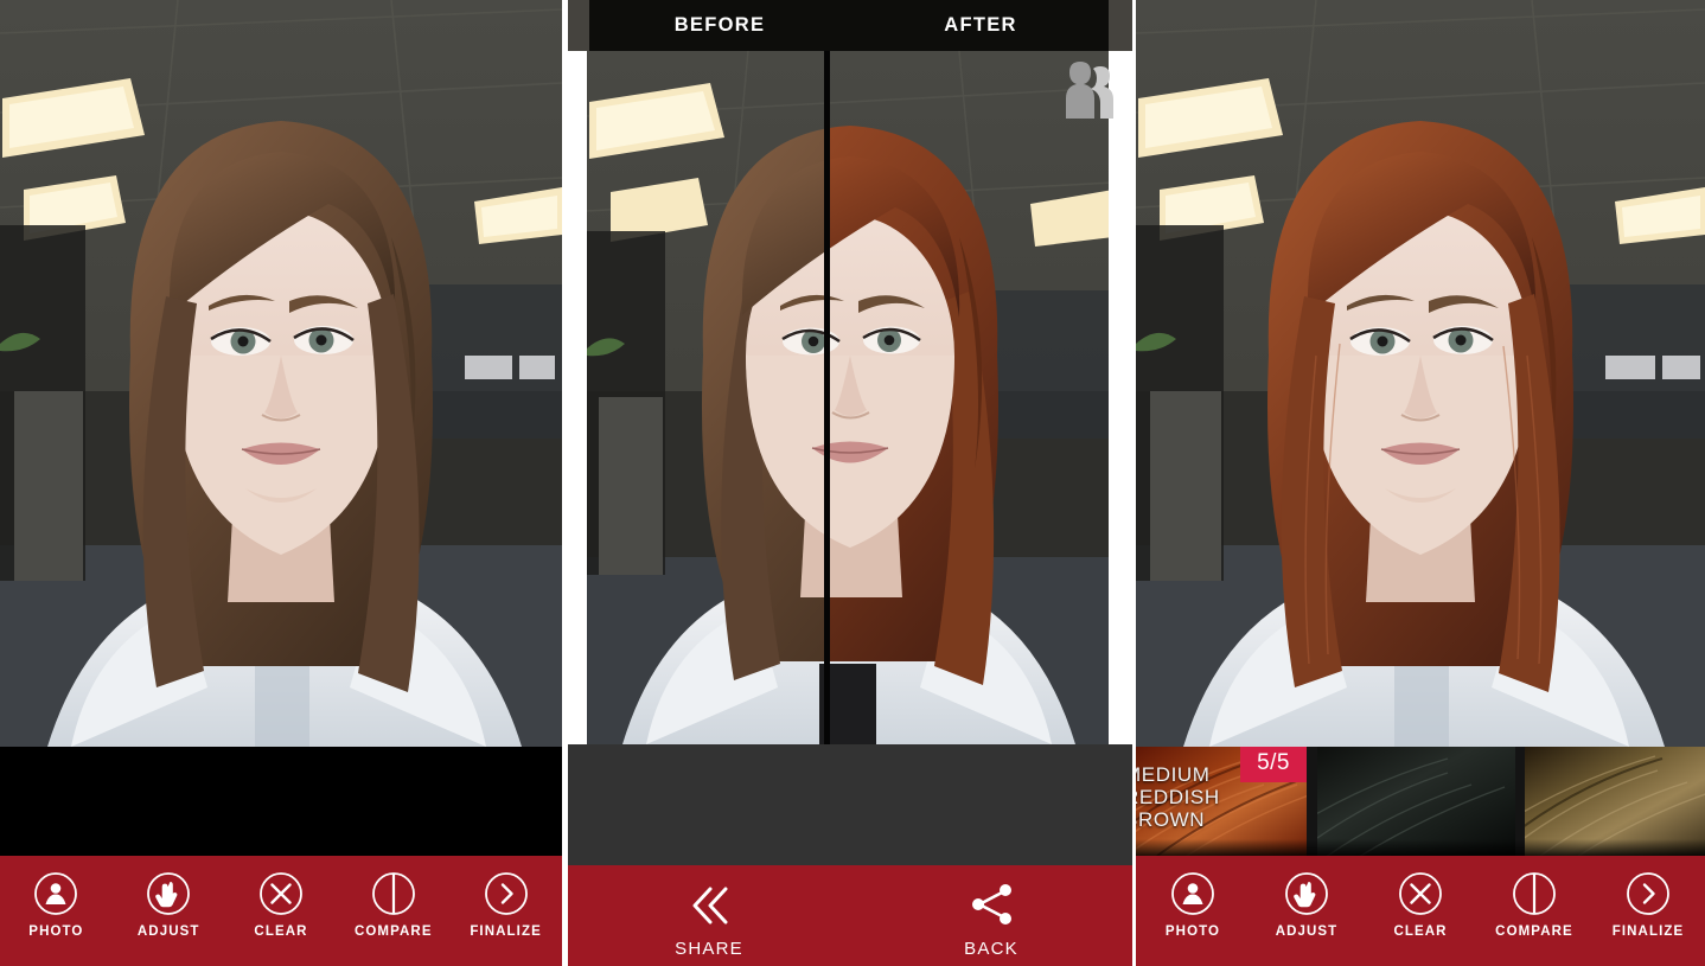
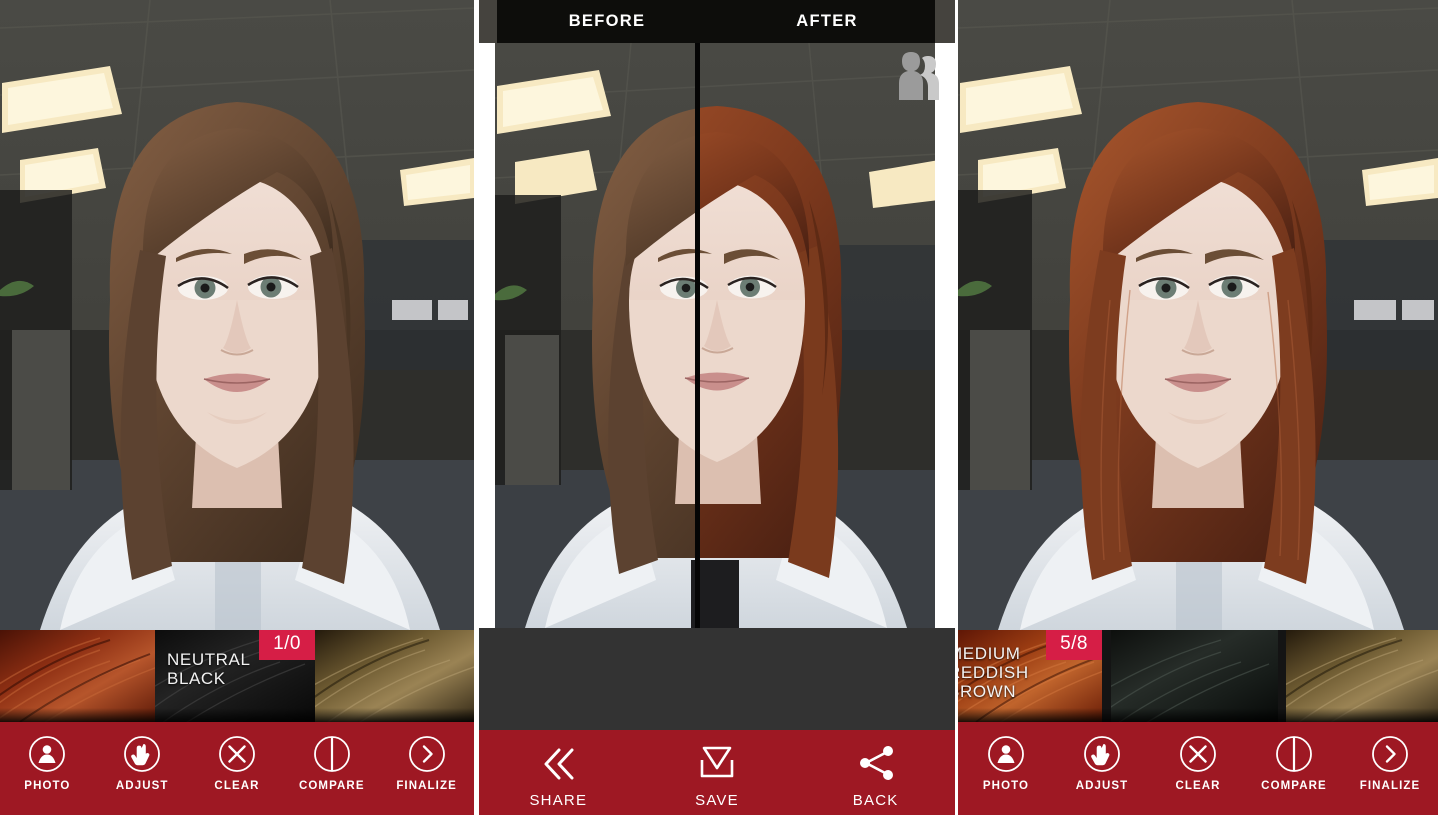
+ NEUTRAL
+ BLACK
+ 1/0
  PHOTO
  ADJUST
  CLEAR
  COMPARE
  FINALIZE
  BEFORE
  AFTER
  SHARE
+ SAVE
  BACK
  EDIUM
  EDDISH
  ROWN
- 5/5
+ 5/8
  PHOTO
  ADJUST
  CLEAR
  COMPARE
  FINALIZE
